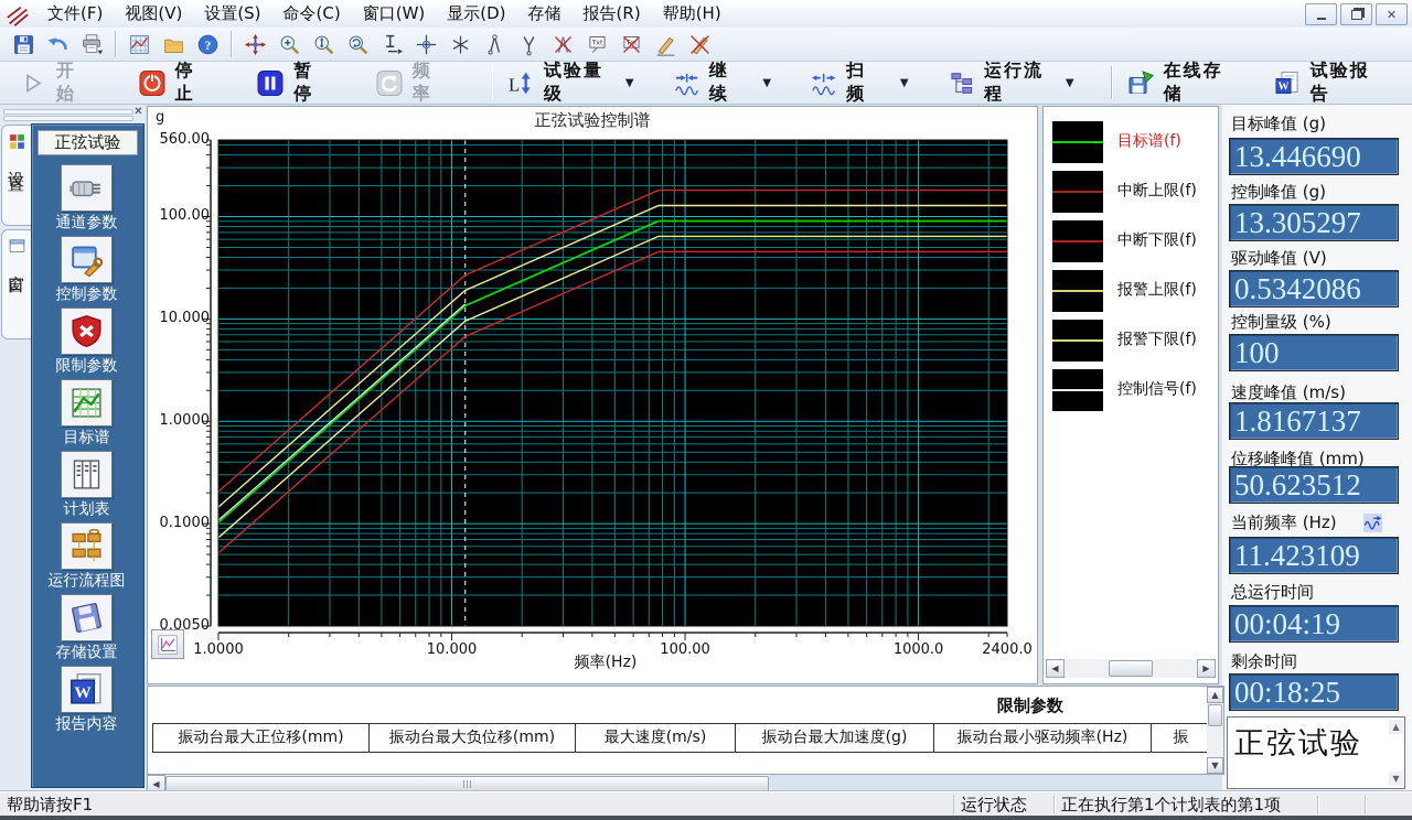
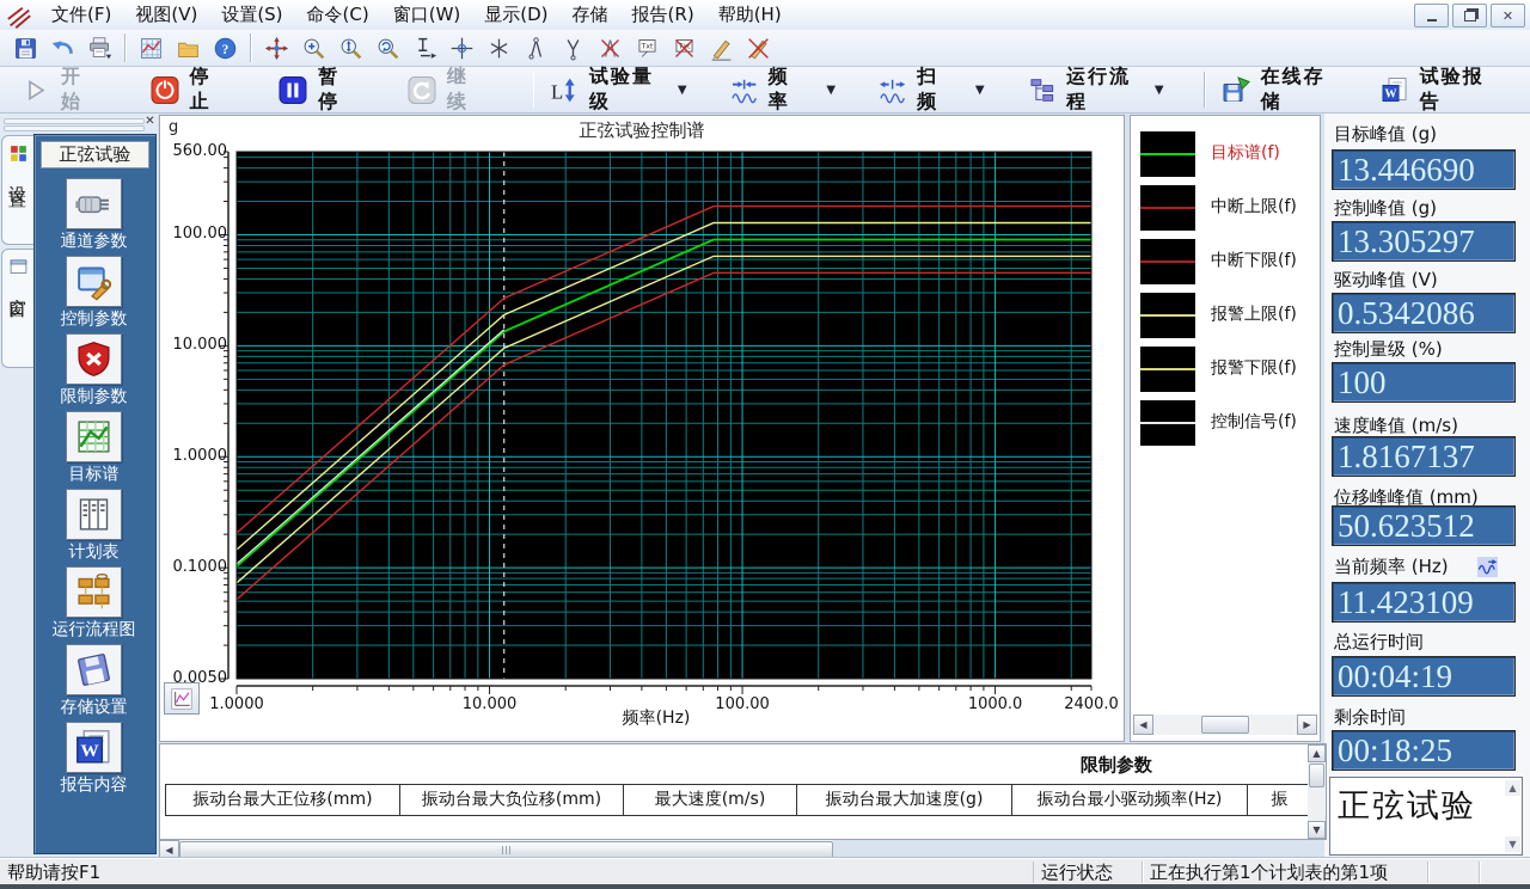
  文件(F) 视图(V) 设置(S) 命令(C) 窗口(W) 显示(D) 存储 报告(R) 帮助(H)
  ✕
  ?
  开 始
  停 止
  暂 停
- 频 率
+ 继 续
  L
  试验量级
  ▼
- 继 续
+ 频 率
  ▼
  扫 频
  ▼
  运行流程
  ▼
  在线存储
  W
  试验报告
  ✕
  正弦试验
  通道参数
  控制参数
  限制参数
  目标谱
  计划表
  运行流程图
  存储设置
  W
  报告内容
  g
  正弦试验控制谱
  560.00
  100.00
  10.000
  1.0000
  0.1000
  0.0050
  1.0000
  10.000
  100.00
  1000.0
  2400.0
  频率(Hz)
  目标谱(f)
  中断上限(f)
  中断下限(f)
  报警上限(f)
  报警下限(f)
  控制信号(f)
  ◀
  ▶
  目标峰值 (g)
  13.446690
  控制峰值 (g)
  13.305297
  驱动峰值 (V)
  0.5342086
  控制量级 (%)
  100
  速度峰值 (m/s)
  1.8167137
  位移峰峰值 (mm)
  50.623512
  当前频率 (Hz)
  11.423109
  总运行时间
  00:04:19
  剩余时间
  00:18:25
  正弦试验
  ▲
  ▼
  限制参数
  振动台最大正位移(mm)	振动台最大负位移(mm)	最大速度(m/s)	振动台最大加速度(g)	振动台最小驱动频率(Hz)	振
  ▲
  ▼
  ◀
  帮助请按F1
  运行状态
  正在执行第1个计划表的第1项
